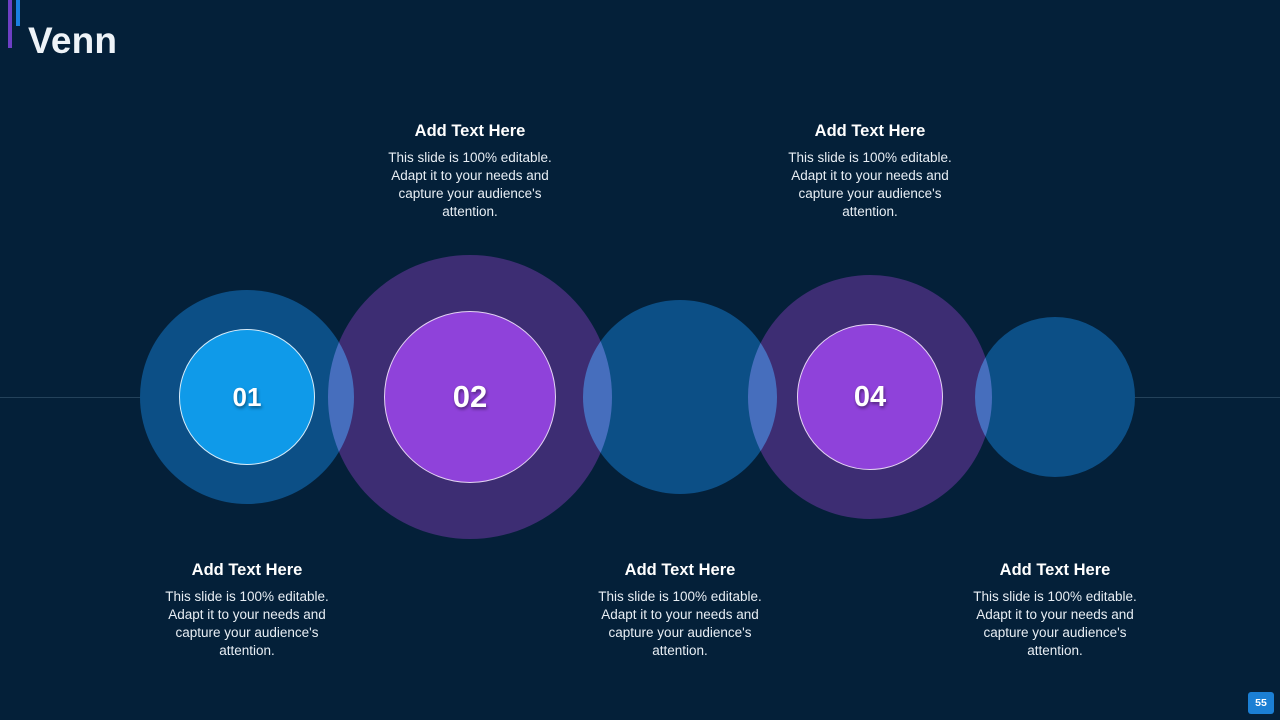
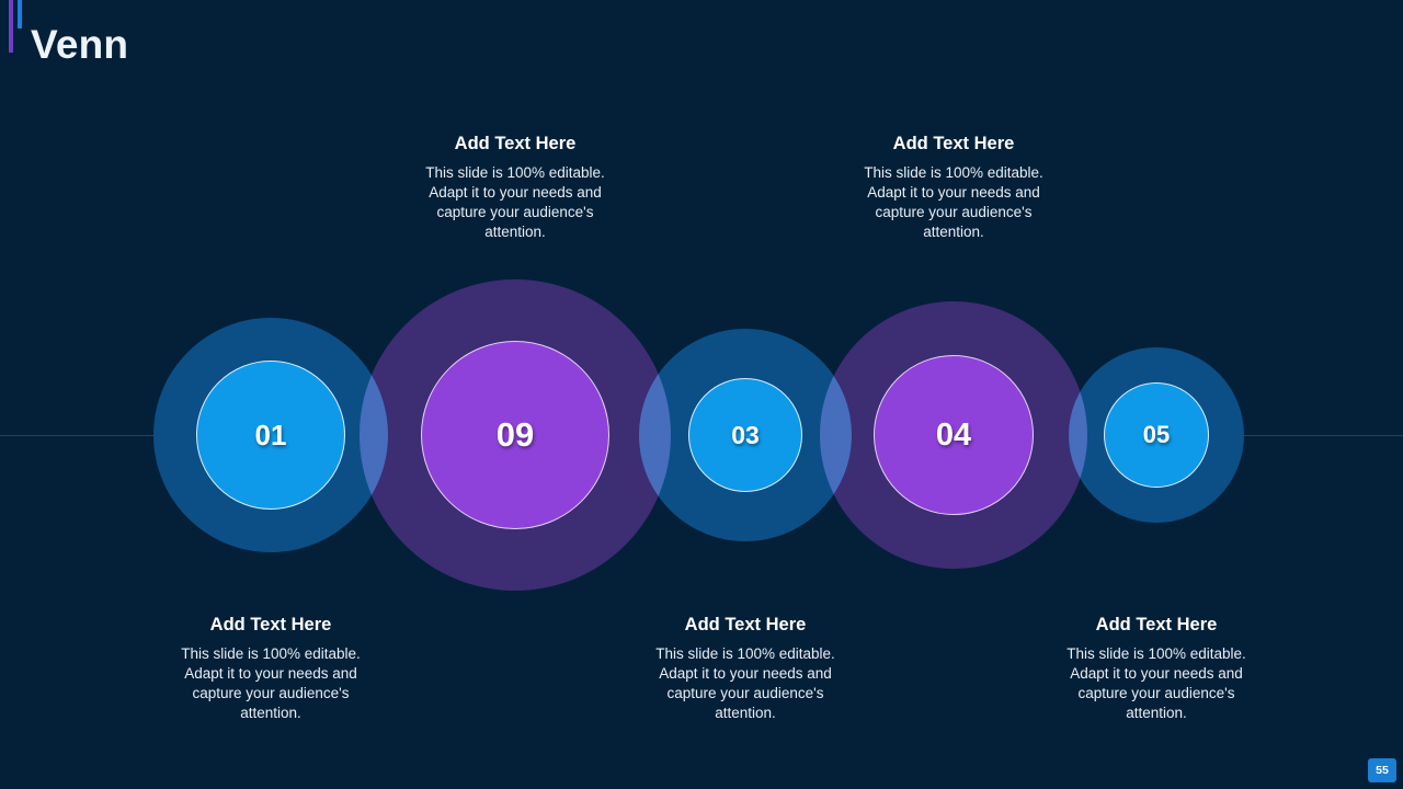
  Venn
  01
- 02
+ 09
+ 03
  04
+ 05
  Add Text Here
  This slide is 100% editable. Adapt it to your needs and capture your audience's attention.
  Add Text Here
  This slide is 100% editable. Adapt it to your needs and capture your audience's attention.
  Add Text Here
  This slide is 100% editable. Adapt it to your needs and capture your audience's attention.
  Add Text Here
  This slide is 100% editable. Adapt it to your needs and capture your audience's attention.
  Add Text Here
  This slide is 100% editable. Adapt it to your needs and capture your audience's attention.
  55
